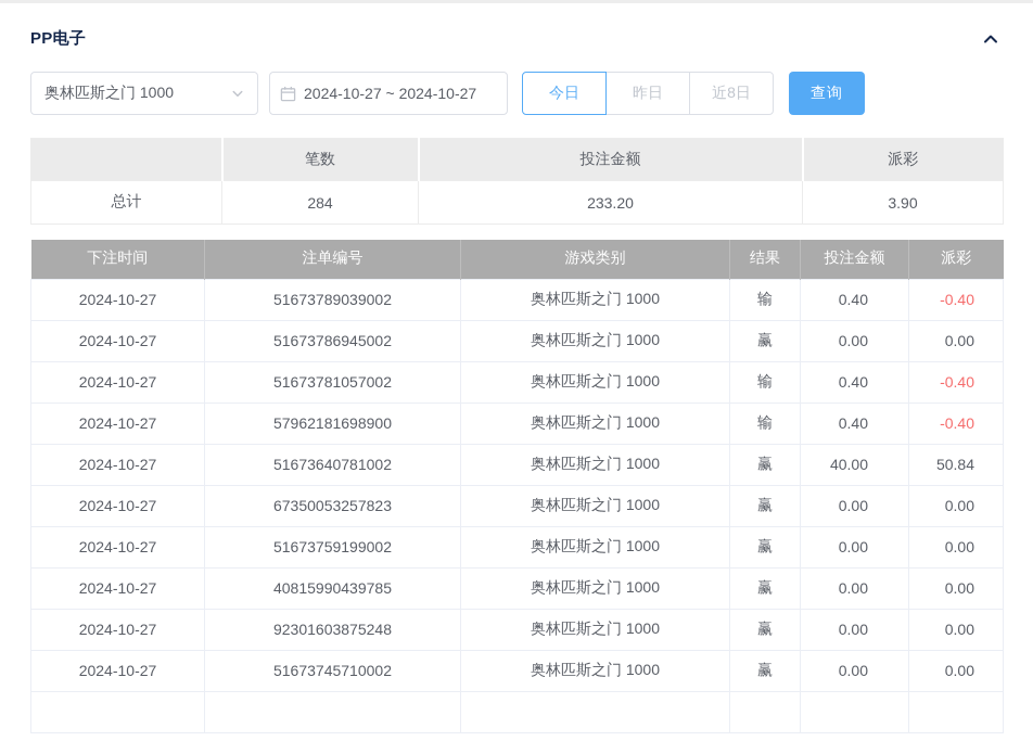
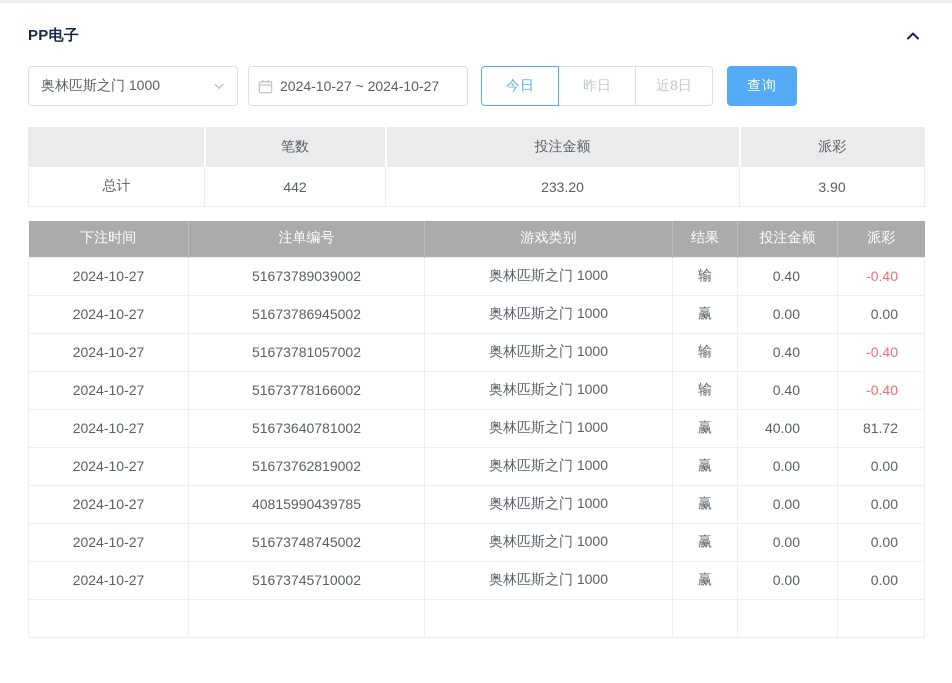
  PP电子
  奥林匹斯之门 1000
  2024-10-27 ~ 2024-10-27
  今日
  昨日
  近8日
  查询
  	笔数	投注金额	派彩
- 总计	284	233.20	3.90
+ 总计	442	233.20	3.90
  下注时间	注单编号	游戏类别	结果	投注金额	派彩
  2024-10-27	51673789039002	奥林匹斯之门 1000	输	0.40	-0.40
  2024-10-27	51673786945002	奥林匹斯之门 1000	赢	0.00	0.00
  2024-10-27	51673781057002	奥林匹斯之门 1000	输	0.40	-0.40
- 2024-10-27	57962181698900	奥林匹斯之门 1000	输	0.40	-0.40
+ 2024-10-27	51673778166002	奥林匹斯之门 1000	输	0.40	-0.40
- 2024-10-27	51673640781002	奥林匹斯之门 1000	赢	40.00	50.84
+ 2024-10-27	51673640781002	奥林匹斯之门 1000	赢	40.00	81.72
- 2024-10-27	67350053257823	奥林匹斯之门 1000	赢	0.00	0.00
+ 2024-10-27	51673762819002	奥林匹斯之门 1000	赢	0.00	0.00
- 2024-10-27	51673759199002	奥林匹斯之门 1000	赢	0.00	0.00
  2024-10-27	40815990439785	奥林匹斯之门 1000	赢	0.00	0.00
- 2024-10-27	92301603875248	奥林匹斯之门 1000	赢	0.00	0.00
+ 2024-10-27	51673748745002	奥林匹斯之门 1000	赢	0.00	0.00
  2024-10-27	51673745710002	奥林匹斯之门 1000	赢	0.00	0.00
